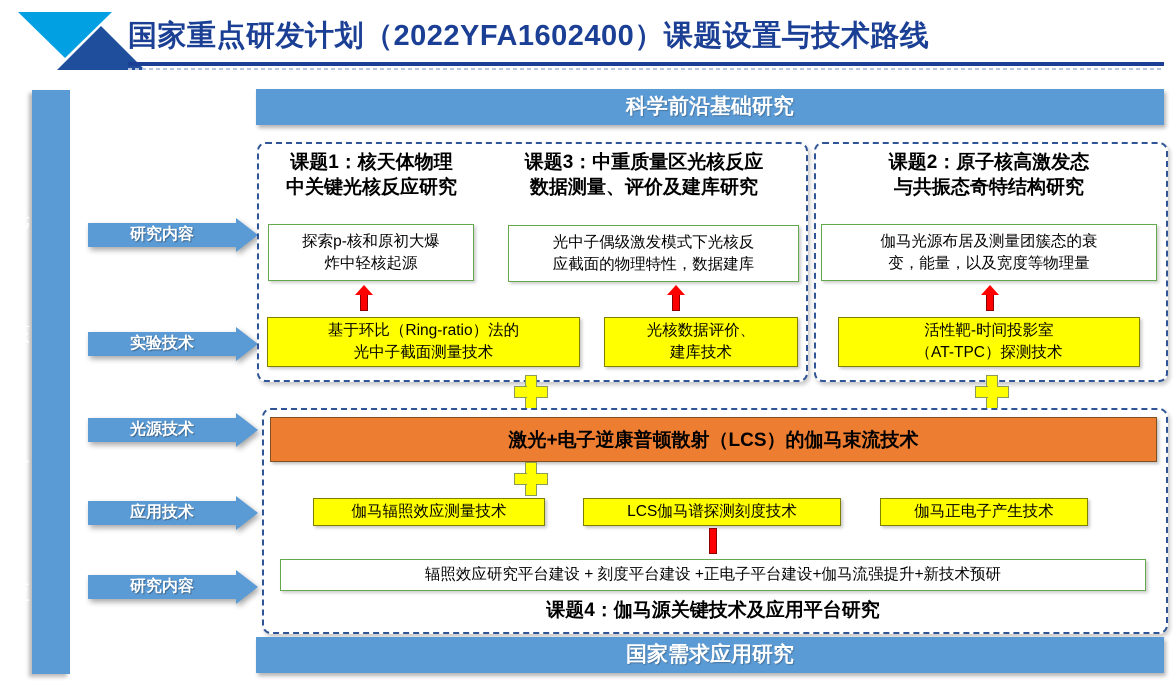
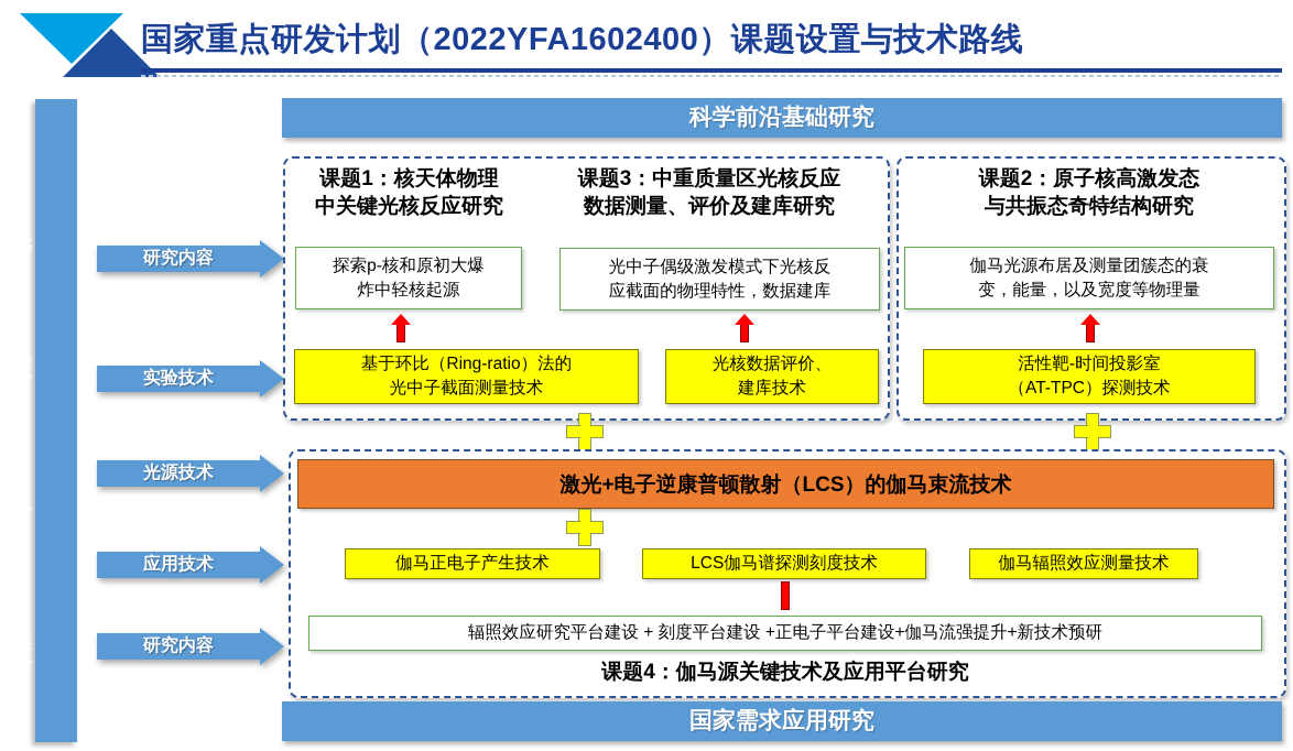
  国家重点研发计划（2022YFA1602400）课题设置与技术路线
  光
  核
  反
  应
  研究内容
  实验技术
  光源技术
  应用技术
  研究内容
  科学前沿基础研究
  课题1：核天体物理
  中关键光核反应研究
  探索p-核和原初大爆
  炸中轻核起源
  基于环比（Ring-ratio）法的
  光中子截面测量技术
  课题3：中重质量区光核反应
  数据测量、评价及建库研究
  光中子偶级激发模式下光核反
  应截面的物理特性，数据建库
  光核数据评价、
  建库技术
  课题2：原子核高激发态
  与共振态奇特结构研究
  伽马光源布居及测量团簇态的衰
  变，能量，以及宽度等物理量
  活性靶-时间投影室
  （AT-TPC）探测技术
  激光+电子逆康普顿散射（LCS）的伽马束流技术
- 伽马辐照效应测量技术
+ 伽马正电子产生技术
  LCS伽马谱探测刻度技术
- 伽马正电子产生技术
+ 伽马辐照效应测量技术
  辐照效应研究平台建设 + 刻度平台建设 +正电子平台建设+伽马流强提升+新技术预研
  课题4：伽马源关键技术及应用平台研究
  国家需求应用研究
